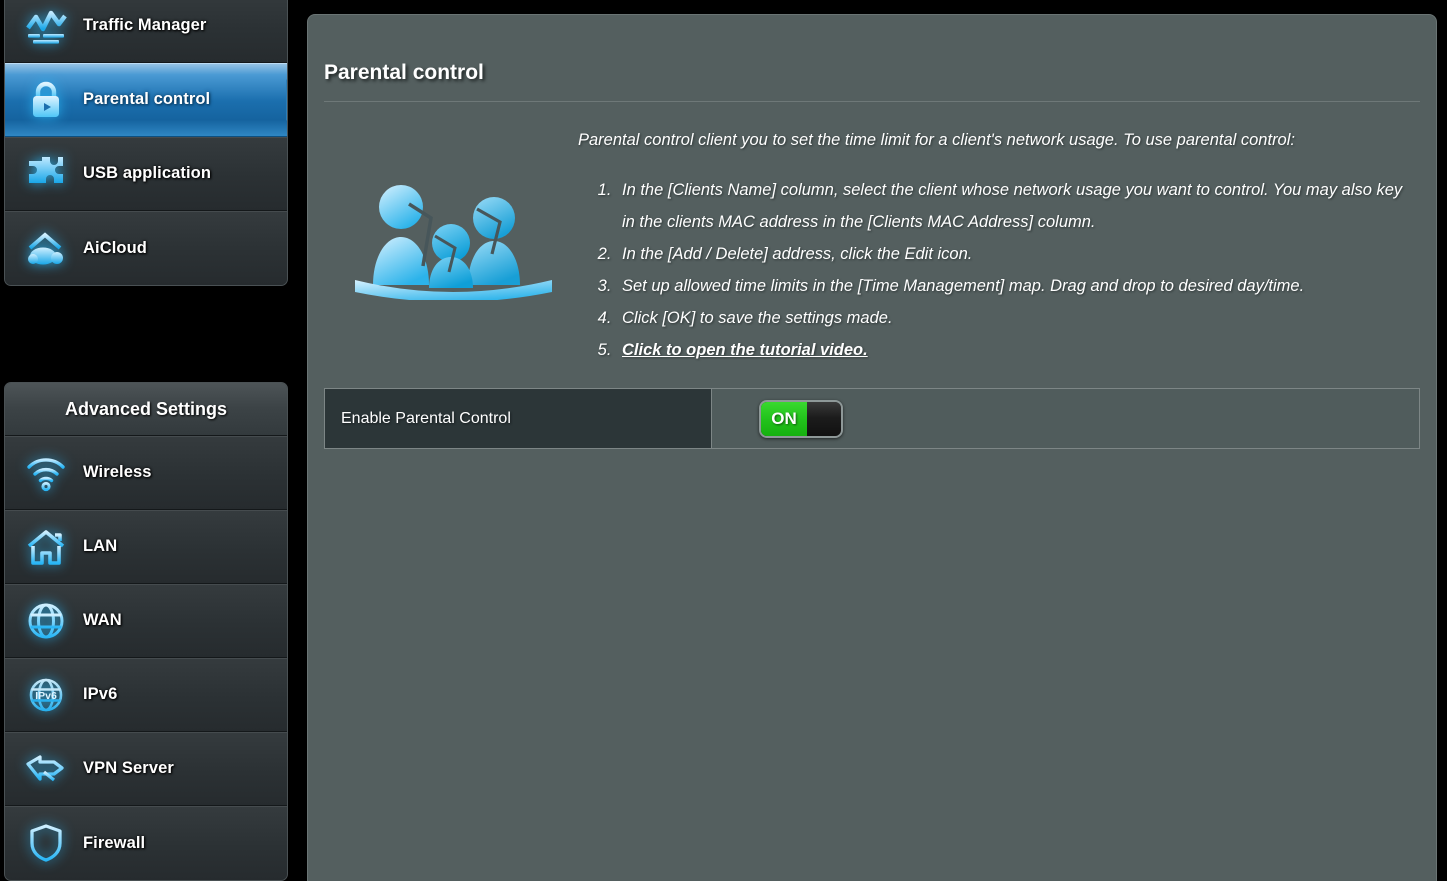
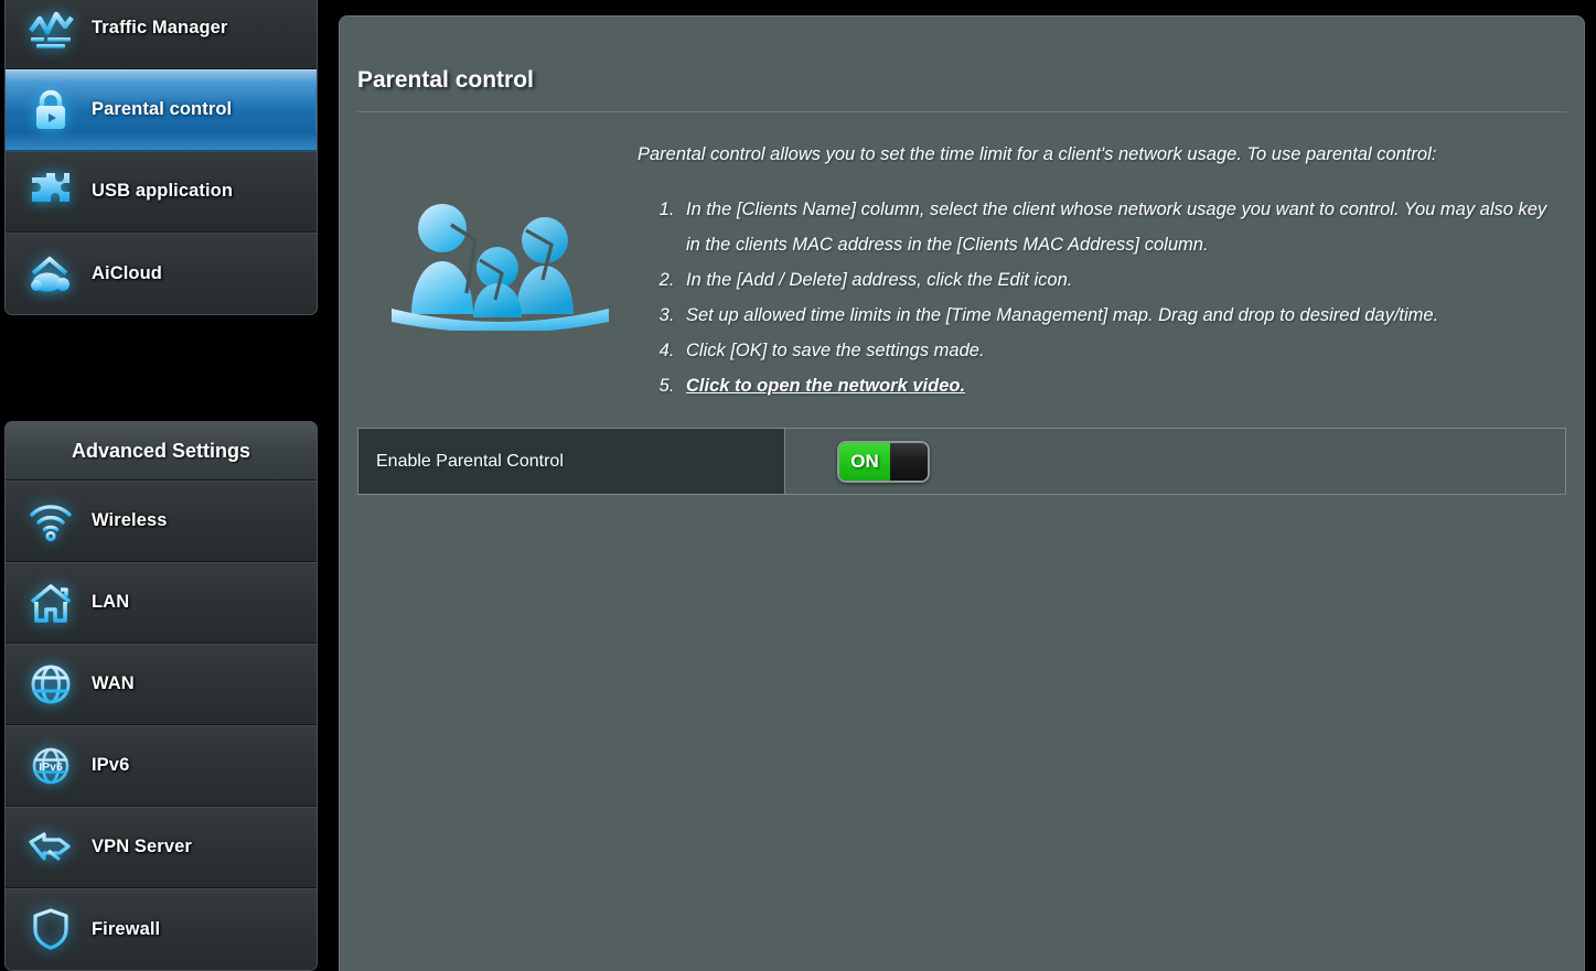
  Traffic Manager
  Parental control
  USB application
  AiCloud
  Advanced Settings
  Wireless
  LAN
  WAN
  IPv6
  IPv6
  VPN Server
  Firewall
  Parental control
- Parental control client you to set the time limit for a client's network usage. To use parental control:
+ Parental control allows you to set the time limit for a client's network usage. To use parental control:
  In the [Clients Name] column, select the client whose network usage you want to control. You may also key in the clients MAC address in the [Clients MAC Address] column.
  In the [Add / Delete] address, click the Edit icon.
  Set up allowed time limits in the [Time Management] map. Drag and drop to desired day/time.
  Click [OK] to save the settings made.
- Click to open the tutorial video.
+ Click to open the network video.
  Enable Parental Control
  ON
